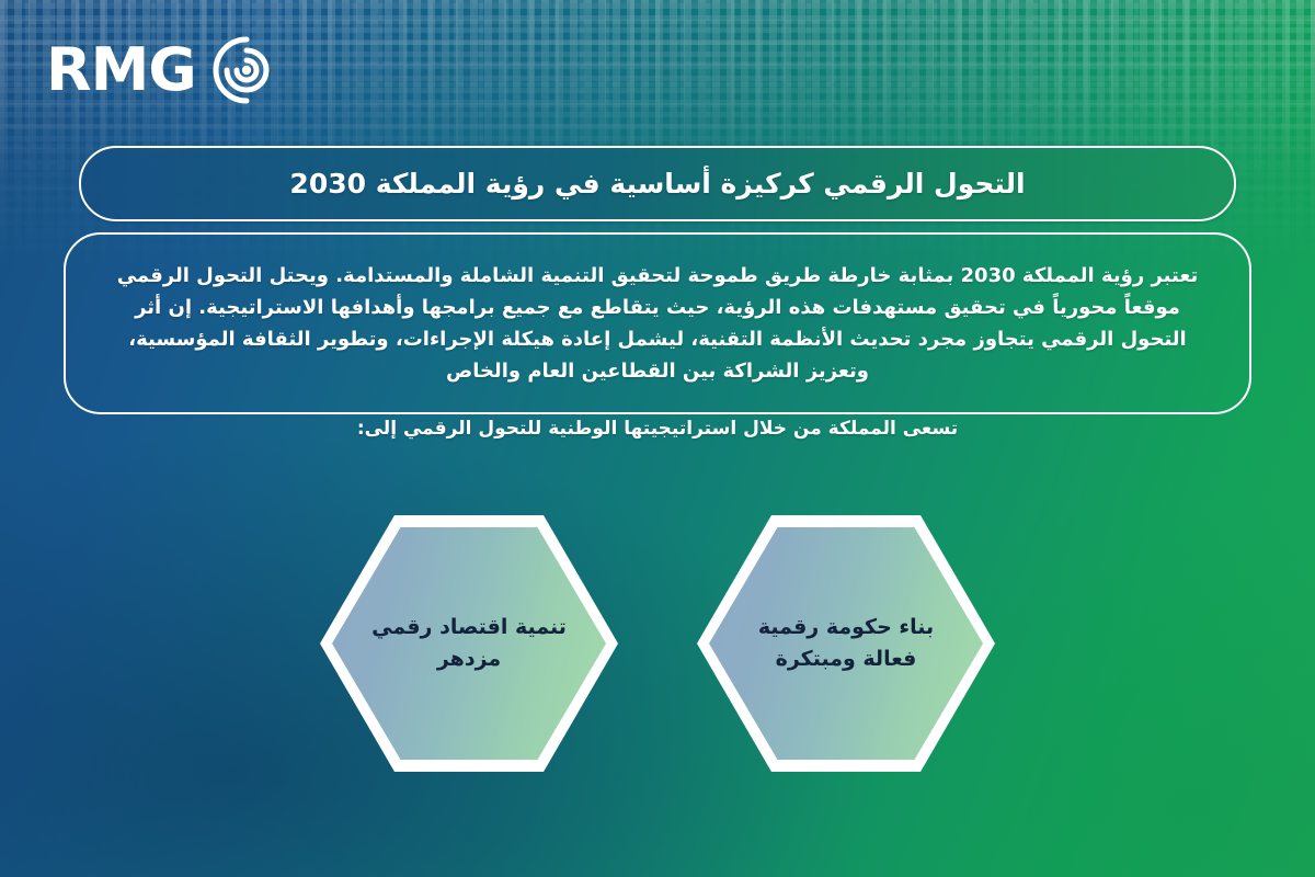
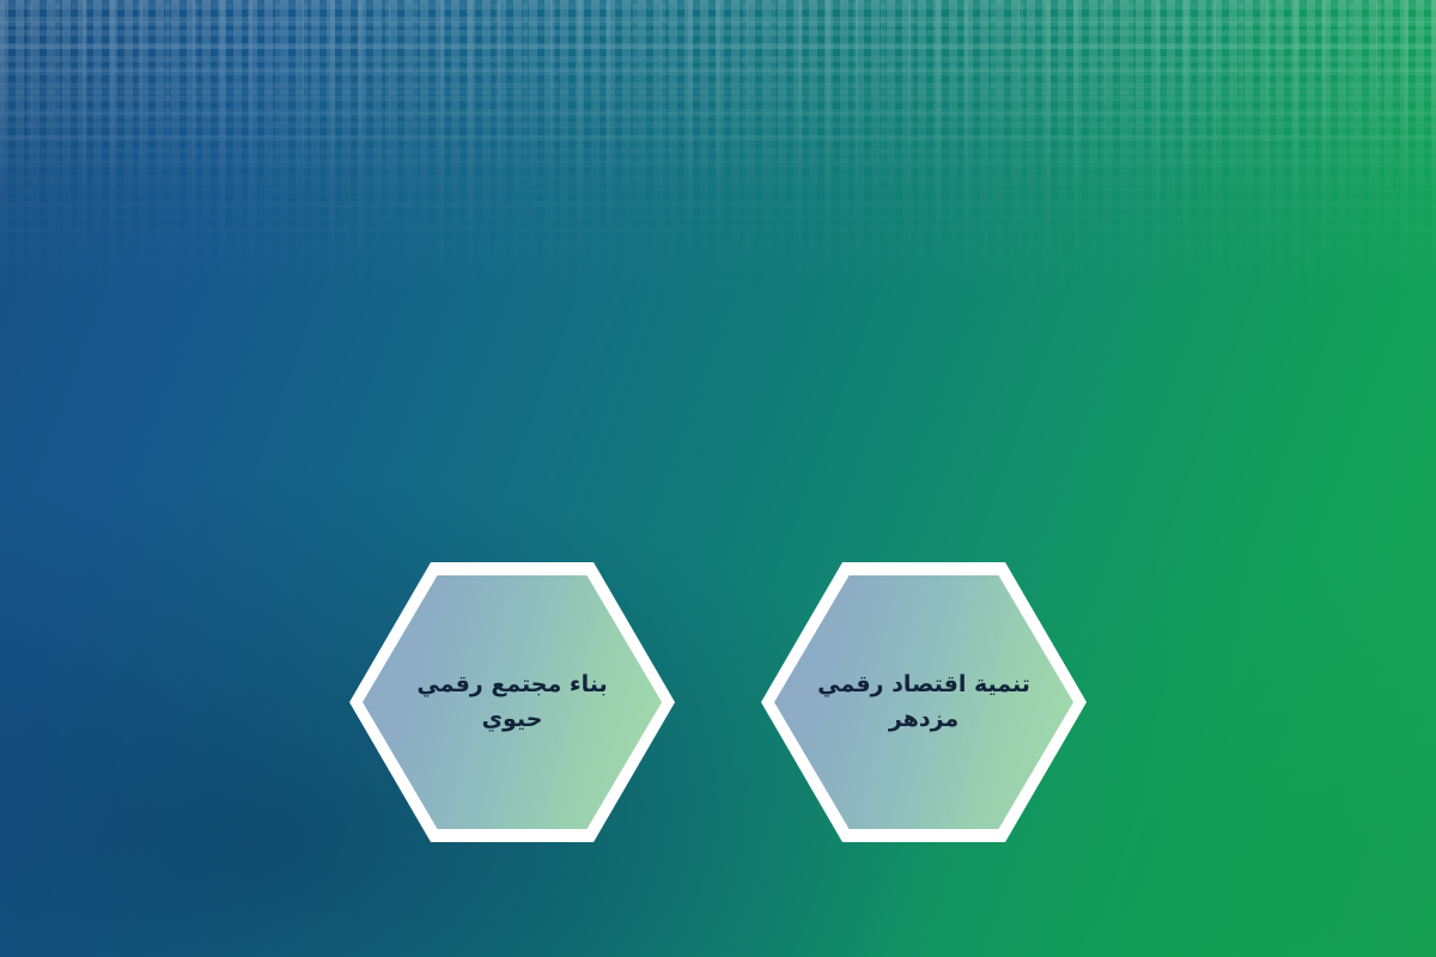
- RMG
- التحول الرقمي كركيزة أساسية في رؤية المملكة 2030
- تعتبر رؤية المملكة 2030 بمثابة خارطة طريق طموحة لتحقيق التنمية الشاملة والمستدامة. ويحتل التحول الرقمي موقعاً محورياً في تحقيق مستهدفات هذه الرؤية، حيث يتقاطع مع جميع برامجها وأهدافها الاستراتيجية. إن أثر التحول الرقمي يتجاوز مجرد تحديث الأنظمة التقنية، ليشمل إعادة هيكلة الإجراءات، وتطوير الثقافة المؤسسية، وتعزيز الشراكة بين القطاعين العام والخاص
- تسعى المملكة من خلال استراتيجيتها الوطنية للتحول الرقمي إلى:
- بناء حكومة رقمية فعالة ومبتكرة
  تنمية اقتصاد رقمي مزدهر
+ بناء مجتمع رقمي حيوي
